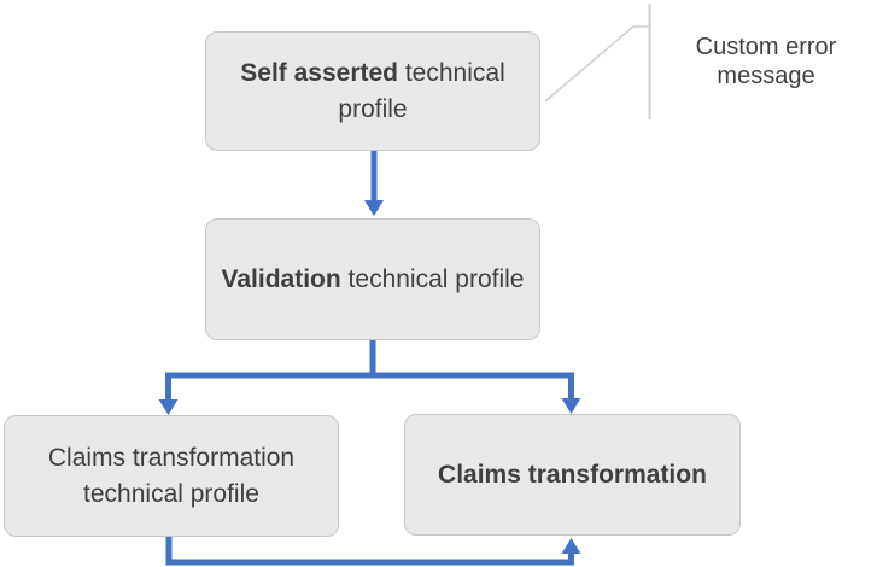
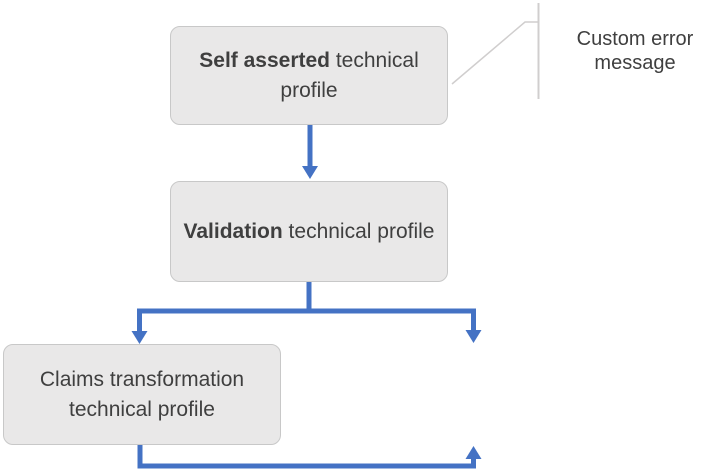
  Self asserted technical profile
  Validation technical profile
  Claims transformation technical profile
- Claims transformation
  Custom error message
